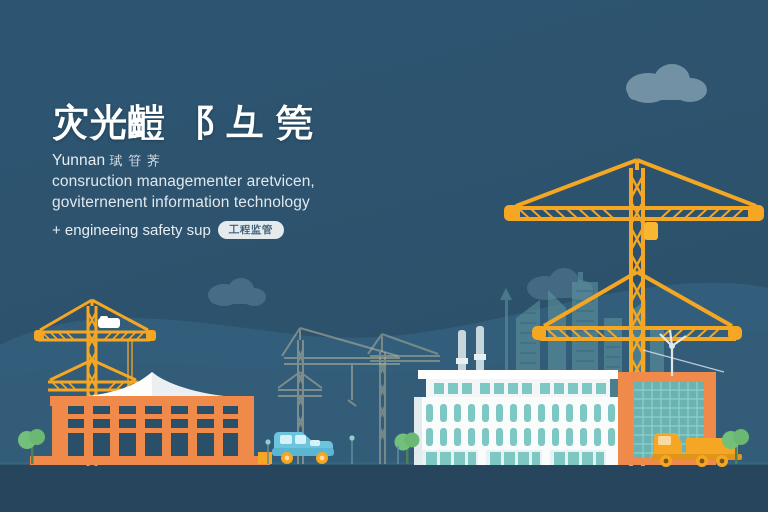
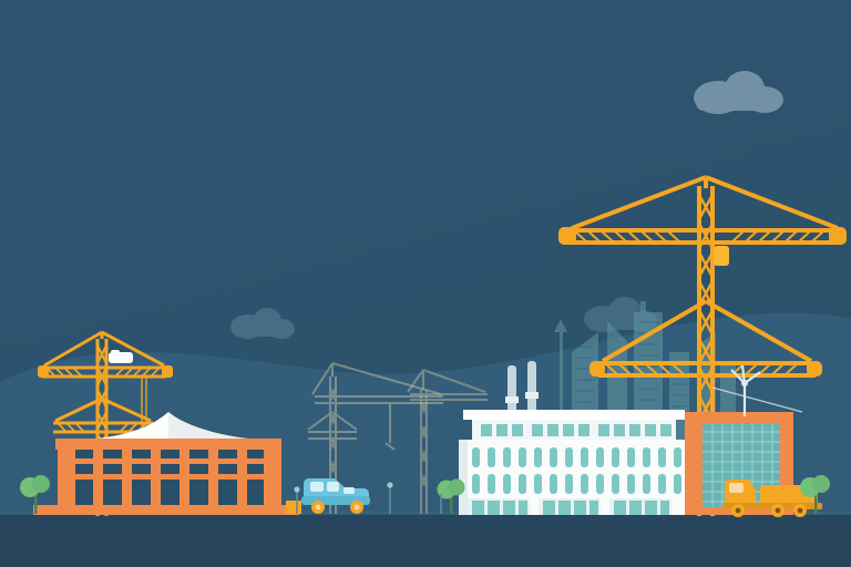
- 灾光䶣 ⻏ 彑 筦
- Yunnan 珷 䇞 荠
- consruction managementer aretvicen,
- goviternenent information technology
- + engineeing safety sup
- ⼯程监管
